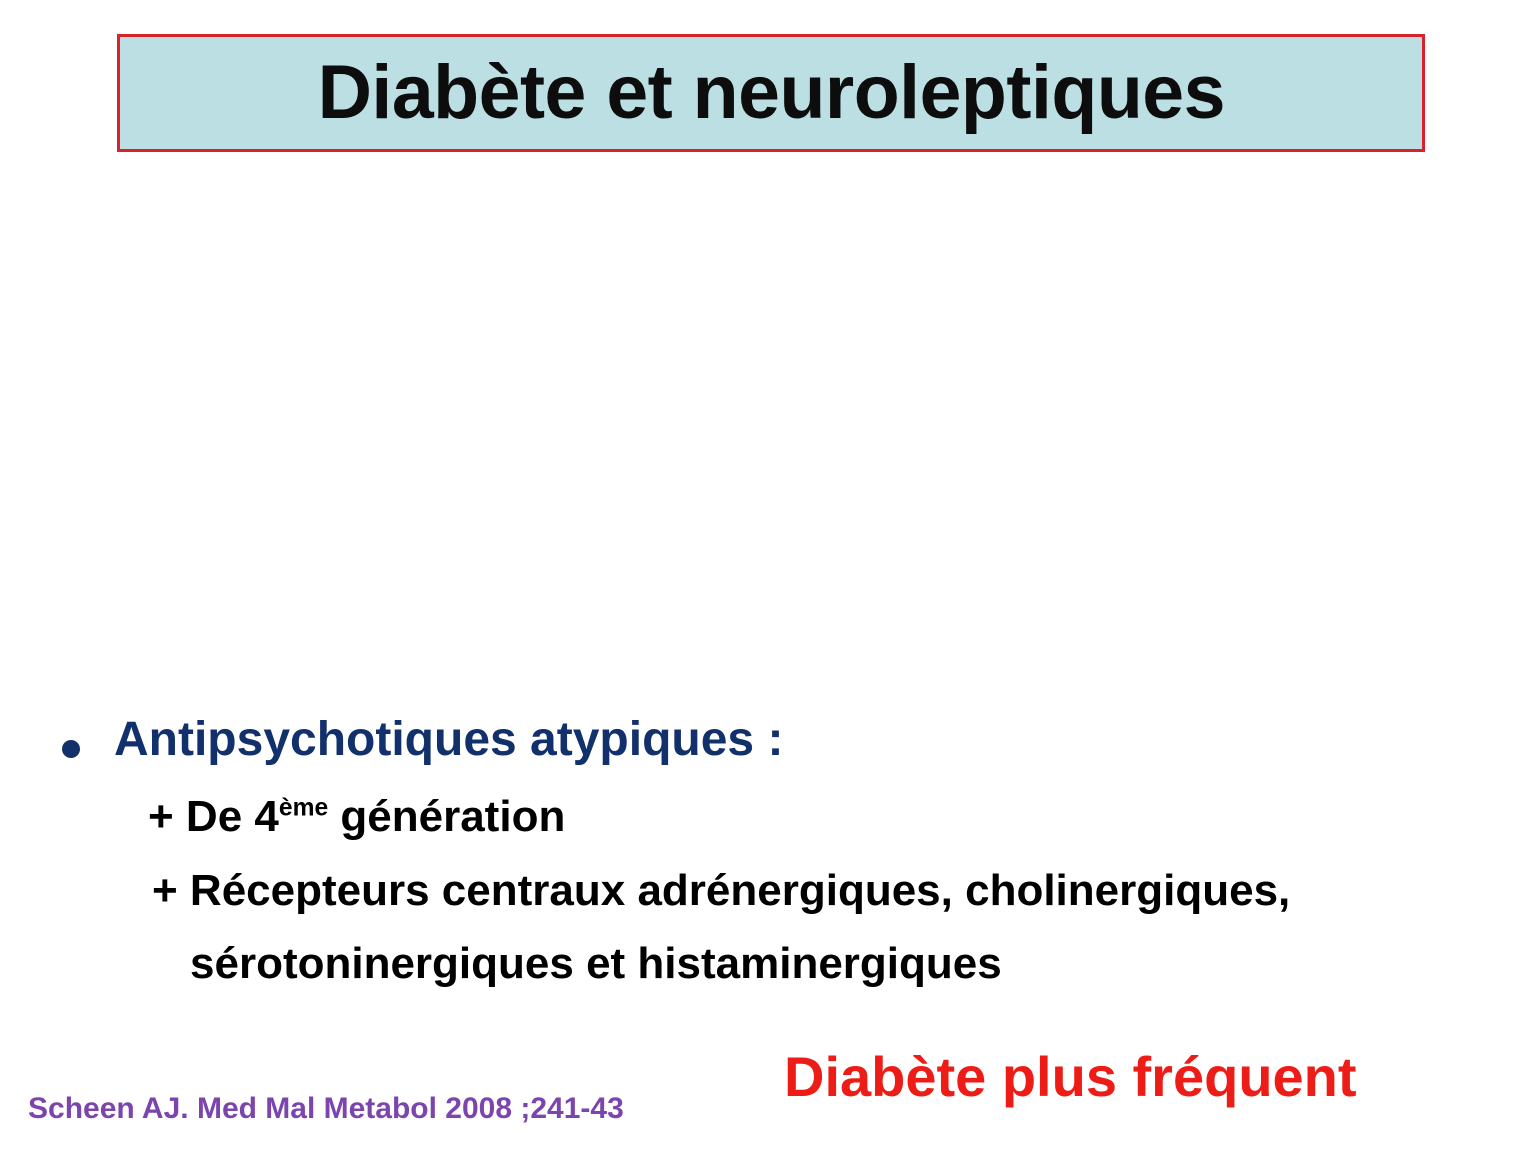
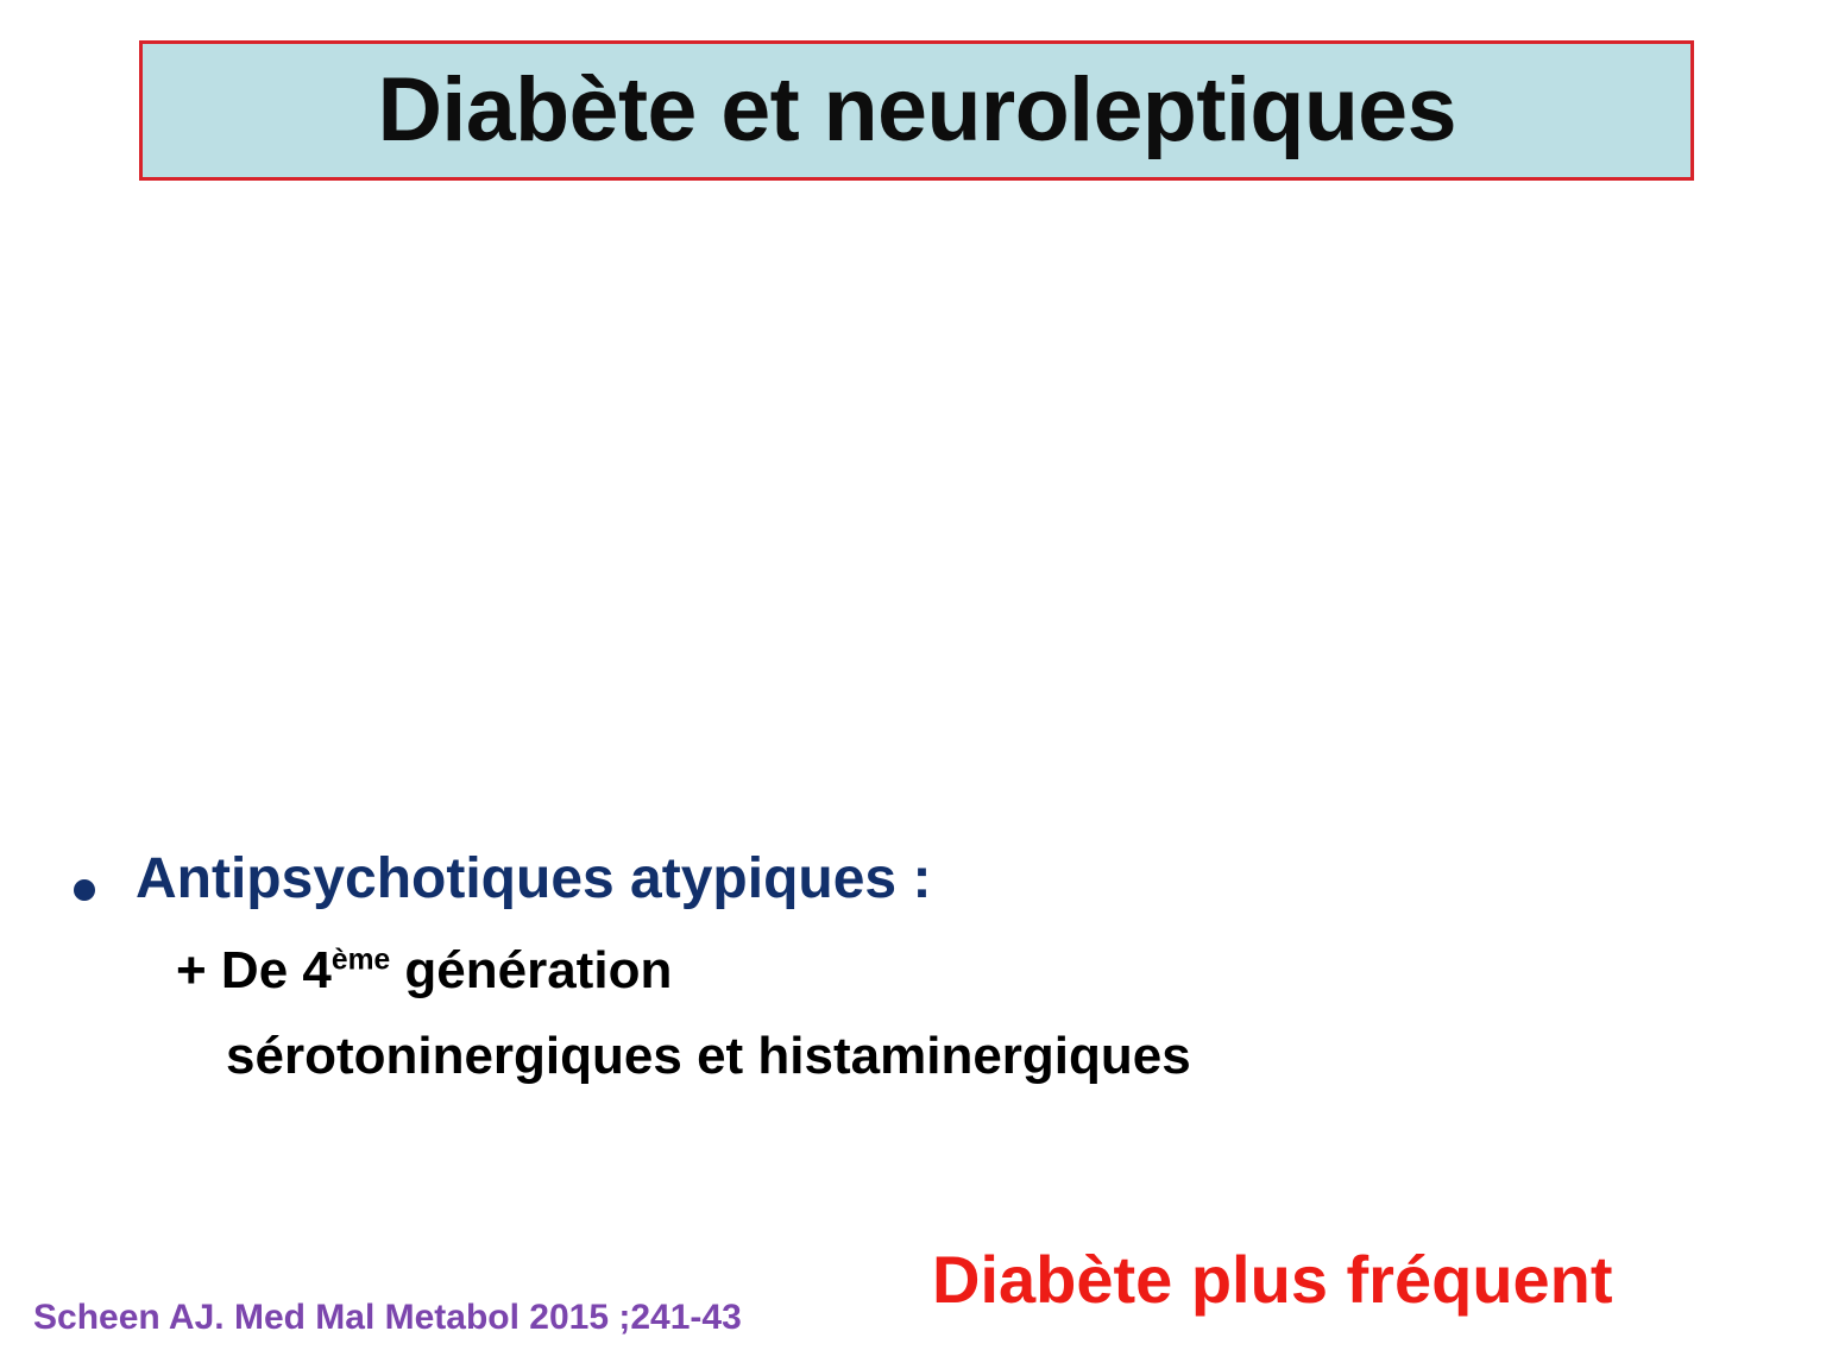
  Diabète et neuroleptiques
  Antipsychotiques atypiques :
  + De 4ème génération
- + Récepteurs centraux adrénergiques, cholinergiques,
  sérotoninergiques et histaminergiques
  Diabète plus fréquent
- Scheen AJ. Med Mal Metabol 2008 ;241-43
+ Scheen AJ. Med Mal Metabol 2015 ;241-43
